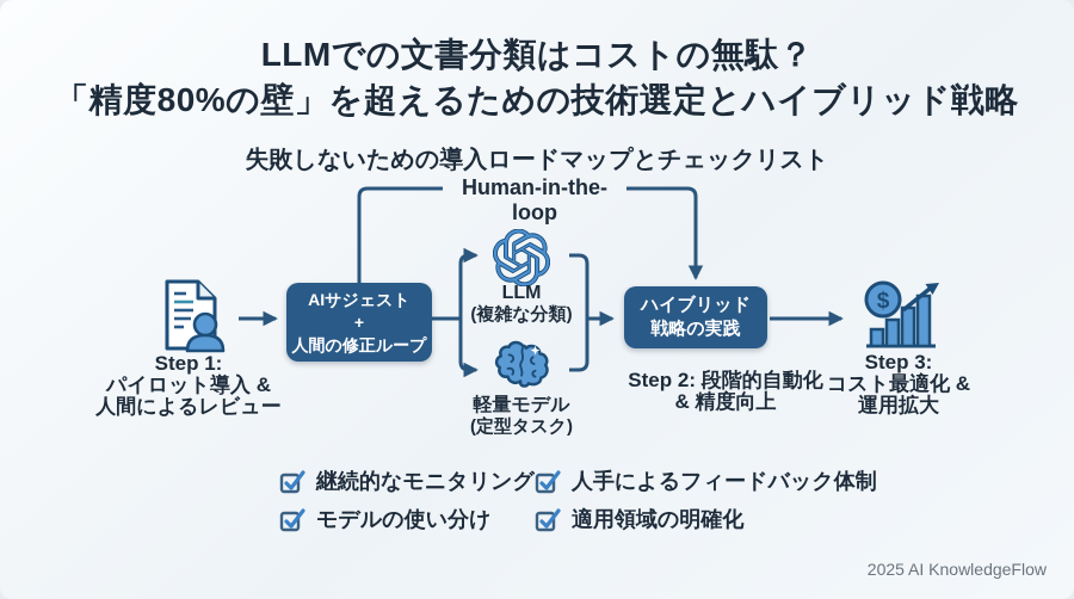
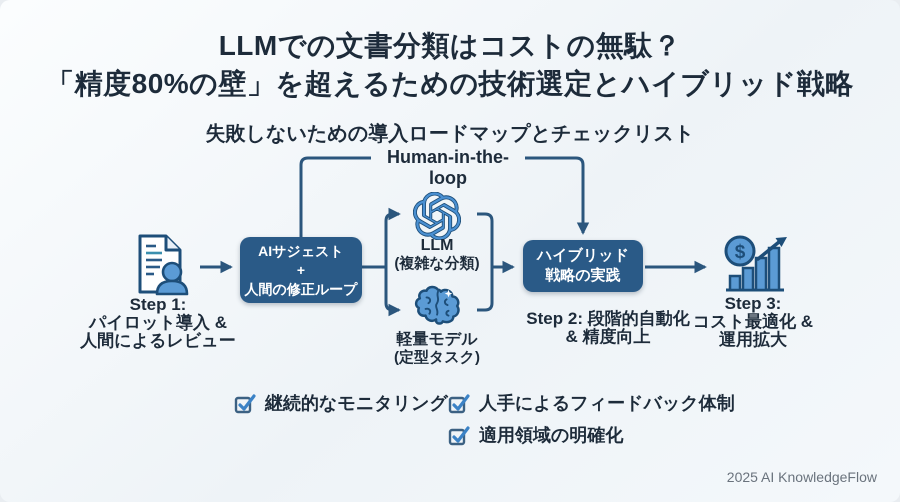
  LLMでの文書分類はコストの無駄？
  「精度80%の壁」を超えるための技術選定とハイブリッド戦略
  失敗しないための導入ロードマップとチェックリスト
  Human-in-the-loop
  Step 1:
  パイロット導入 &
  人間によるレビュー
  AIサジェスト
  +
  人間の修正ループ
  LLM
  (複雑な分類)
  軽量モデル
  (定型タスク)
  ハイブリッド
  戦略の実践
  Step 2: 段階的自動化
  & 精度向上
  $
  Step 3:
  コスト最適化 &
  運用拡大
  継続的なモニタリング
- モデルの使い分け
  人手によるフィードバック体制
  適用領域の明確化
  2025 AI KnowledgeFlow
